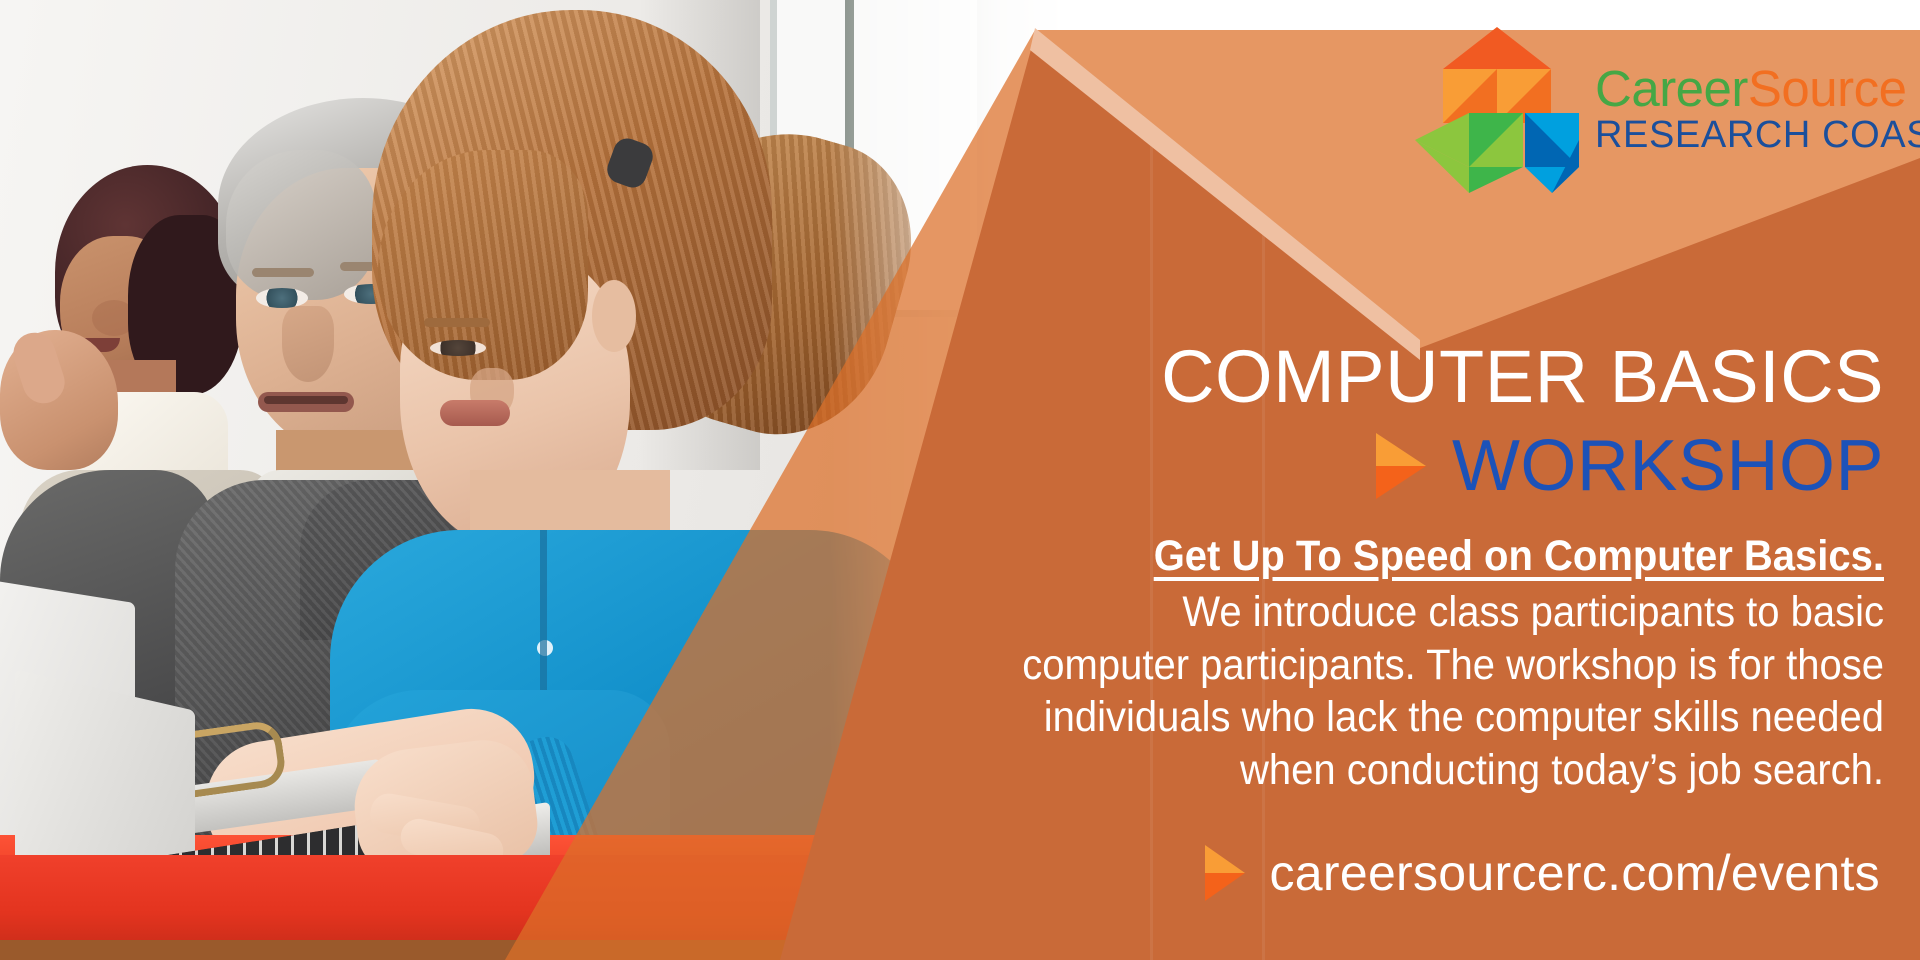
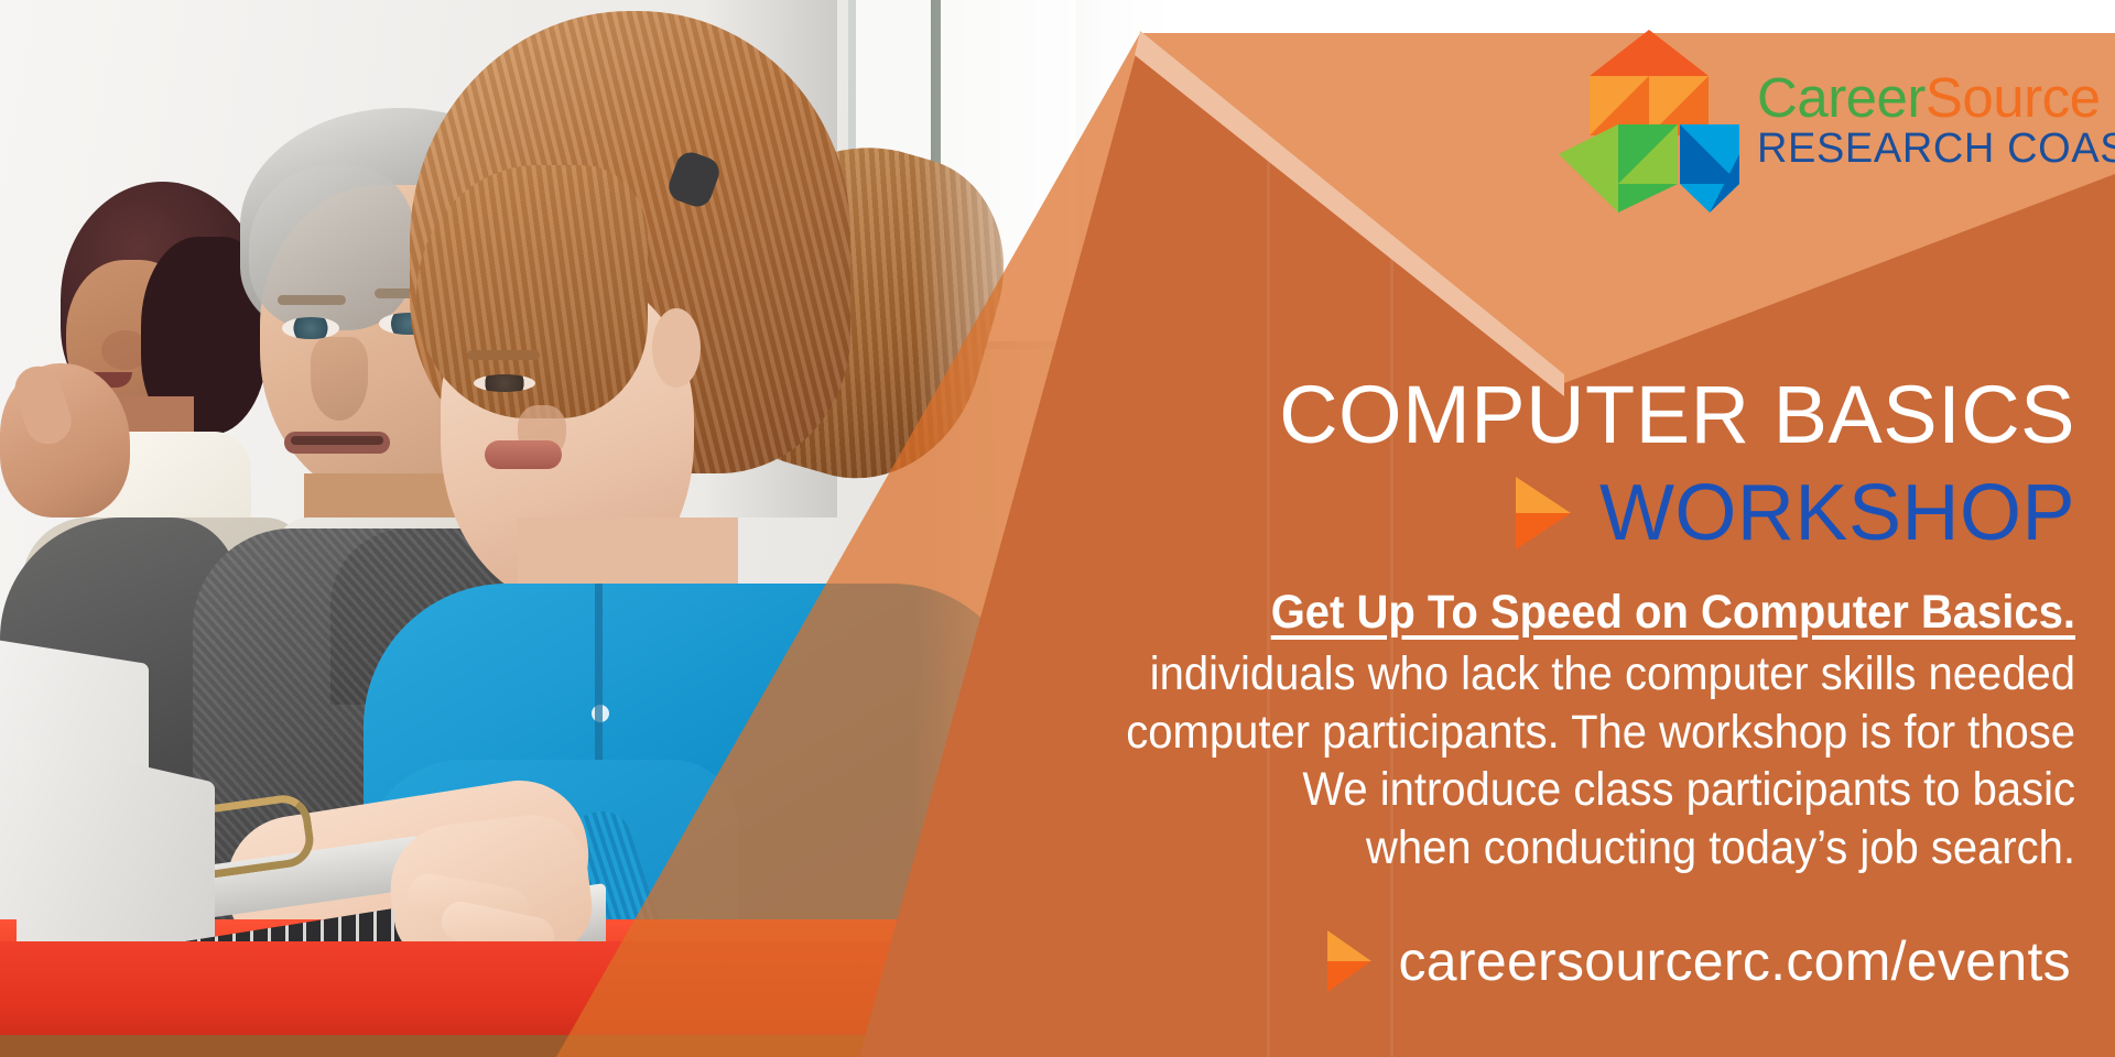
  CareerSource
  RESEARCH COAS
  COMPUTER BASICS
  WORKSHOP
  Get Up To Speed on Computer Basics.
- We introduce class participants to basic
+ individuals who lack the computer skills needed
  computer participants. The workshop is for those
- individuals who lack the computer skills needed
+ We introduce class participants to basic
  when conducting today’s job search.
  careersourcerc.com/events
